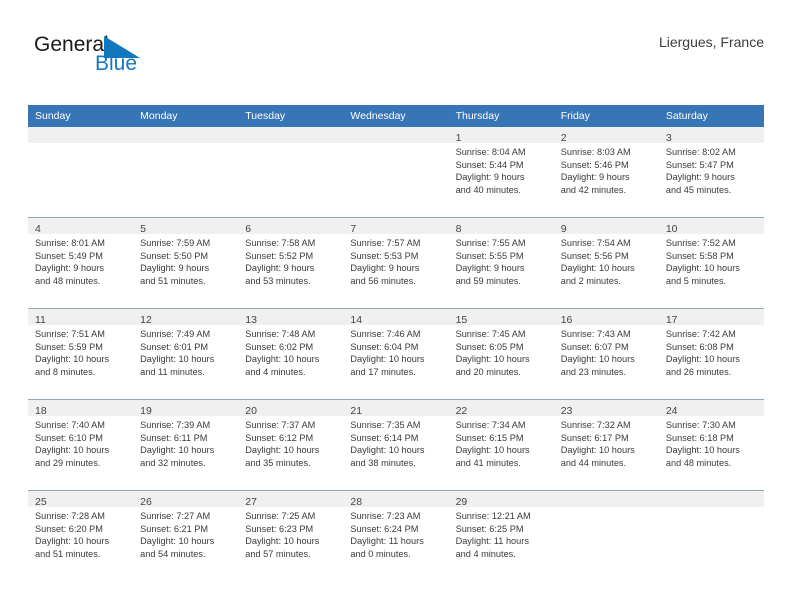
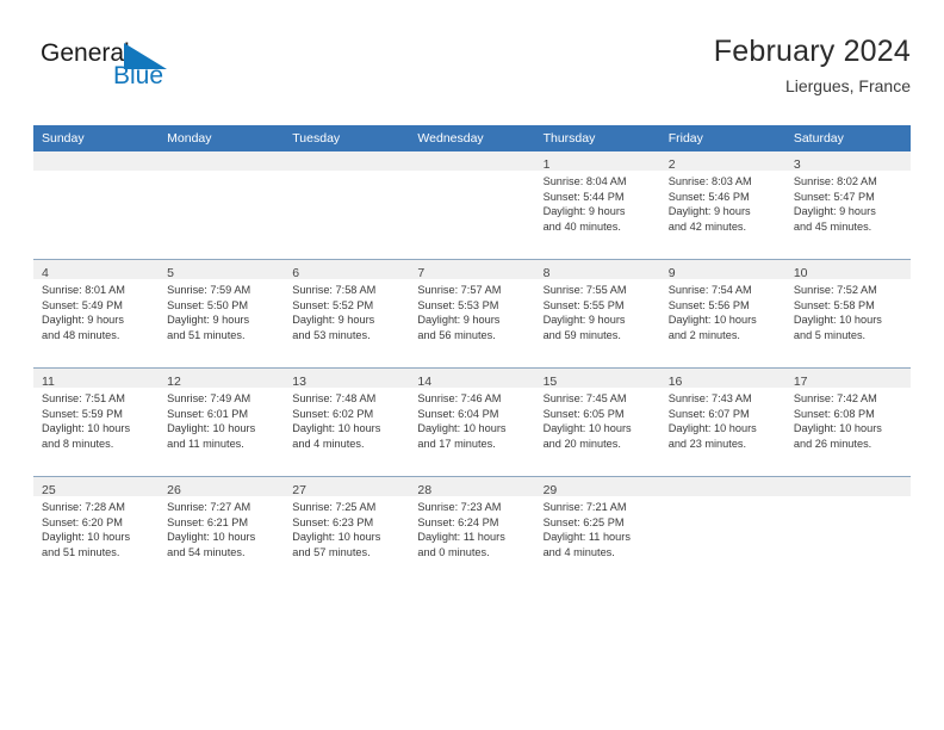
  Genera
  Blue
+ February 2024
  Liergues, France
  Sunday	Monday	Tuesday	Wednesday	Thursday	Friday	Saturday
  				1Sunrise: 8:04 AMSunset: 5:44 PMDaylight: 9 hoursand 40 minutes.	2Sunrise: 8:03 AMSunset: 5:46 PMDaylight: 9 hoursand 42 minutes.	3Sunrise: 8:02 AMSunset: 5:47 PMDaylight: 9 hoursand 45 minutes.
  4Sunrise: 8:01 AMSunset: 5:49 PMDaylight: 9 hoursand 48 minutes.	5Sunrise: 7:59 AMSunset: 5:50 PMDaylight: 9 hoursand 51 minutes.	6Sunrise: 7:58 AMSunset: 5:52 PMDaylight: 9 hoursand 53 minutes.	7Sunrise: 7:57 AMSunset: 5:53 PMDaylight: 9 hoursand 56 minutes.	8Sunrise: 7:55 AMSunset: 5:55 PMDaylight: 9 hoursand 59 minutes.	9Sunrise: 7:54 AMSunset: 5:56 PMDaylight: 10 hoursand 2 minutes.	10Sunrise: 7:52 AMSunset: 5:58 PMDaylight: 10 hoursand 5 minutes.
  11Sunrise: 7:51 AMSunset: 5:59 PMDaylight: 10 hoursand 8 minutes.	12Sunrise: 7:49 AMSunset: 6:01 PMDaylight: 10 hoursand 11 minutes.	13Sunrise: 7:48 AMSunset: 6:02 PMDaylight: 10 hoursand 4 minutes.	14Sunrise: 7:46 AMSunset: 6:04 PMDaylight: 10 hoursand 17 minutes.	15Sunrise: 7:45 AMSunset: 6:05 PMDaylight: 10 hoursand 20 minutes.	16Sunrise: 7:43 AMSunset: 6:07 PMDaylight: 10 hoursand 23 minutes.	17Sunrise: 7:42 AMSunset: 6:08 PMDaylight: 10 hoursand 26 minutes.
- 18Sunrise: 7:40 AMSunset: 6:10 PMDaylight: 10 hoursand 29 minutes.	19Sunrise: 7:39 AMSunset: 6:11 PMDaylight: 10 hoursand 32 minutes.	20Sunrise: 7:37 AMSunset: 6:12 PMDaylight: 10 hoursand 35 minutes.	21Sunrise: 7:35 AMSunset: 6:14 PMDaylight: 10 hoursand 38 minutes.	22Sunrise: 7:34 AMSunset: 6:15 PMDaylight: 10 hoursand 41 minutes.	23Sunrise: 7:32 AMSunset: 6:17 PMDaylight: 10 hoursand 44 minutes.	24Sunrise: 7:30 AMSunset: 6:18 PMDaylight: 10 hoursand 48 minutes.
- 25Sunrise: 7:28 AMSunset: 6:20 PMDaylight: 10 hoursand 51 minutes.	26Sunrise: 7:27 AMSunset: 6:21 PMDaylight: 10 hoursand 54 minutes.	27Sunrise: 7:25 AMSunset: 6:23 PMDaylight: 10 hoursand 57 minutes.	28Sunrise: 7:23 AMSunset: 6:24 PMDaylight: 11 hoursand 0 minutes.	29Sunrise: 12:21 AMSunset: 6:25 PMDaylight: 11 hoursand 4 minutes.
+ 25Sunrise: 7:28 AMSunset: 6:20 PMDaylight: 10 hoursand 51 minutes.	26Sunrise: 7:27 AMSunset: 6:21 PMDaylight: 10 hoursand 54 minutes.	27Sunrise: 7:25 AMSunset: 6:23 PMDaylight: 10 hoursand 57 minutes.	28Sunrise: 7:23 AMSunset: 6:24 PMDaylight: 11 hoursand 0 minutes.	29Sunrise: 7:21 AMSunset: 6:25 PMDaylight: 11 hoursand 4 minutes.
